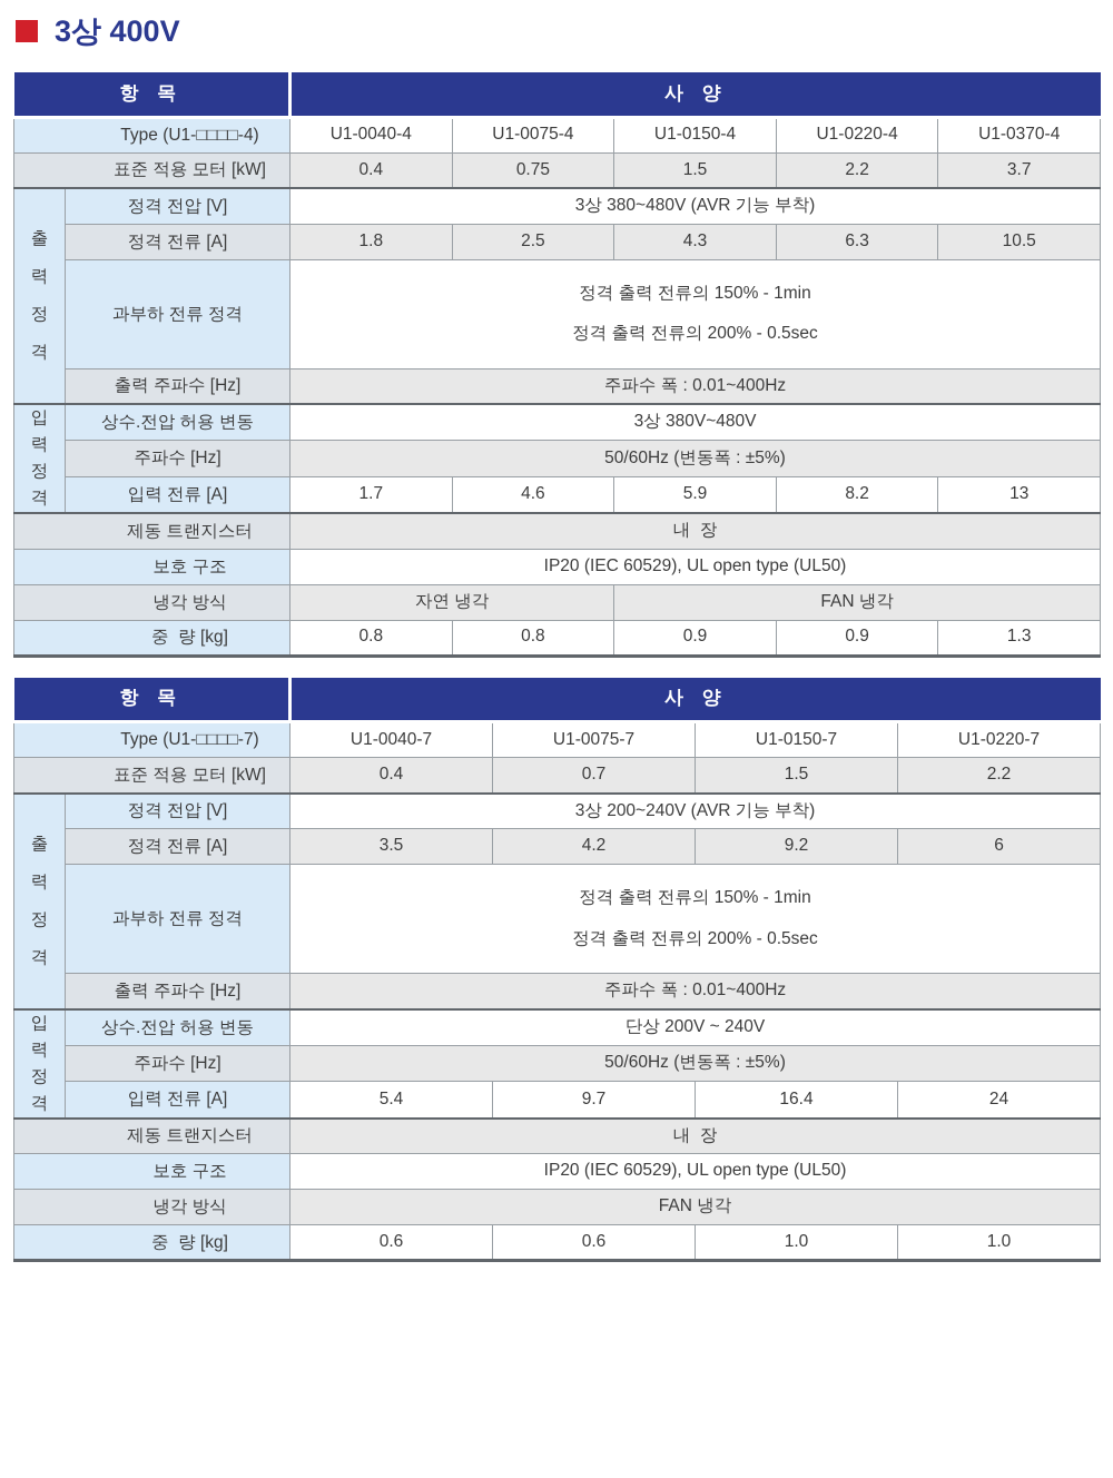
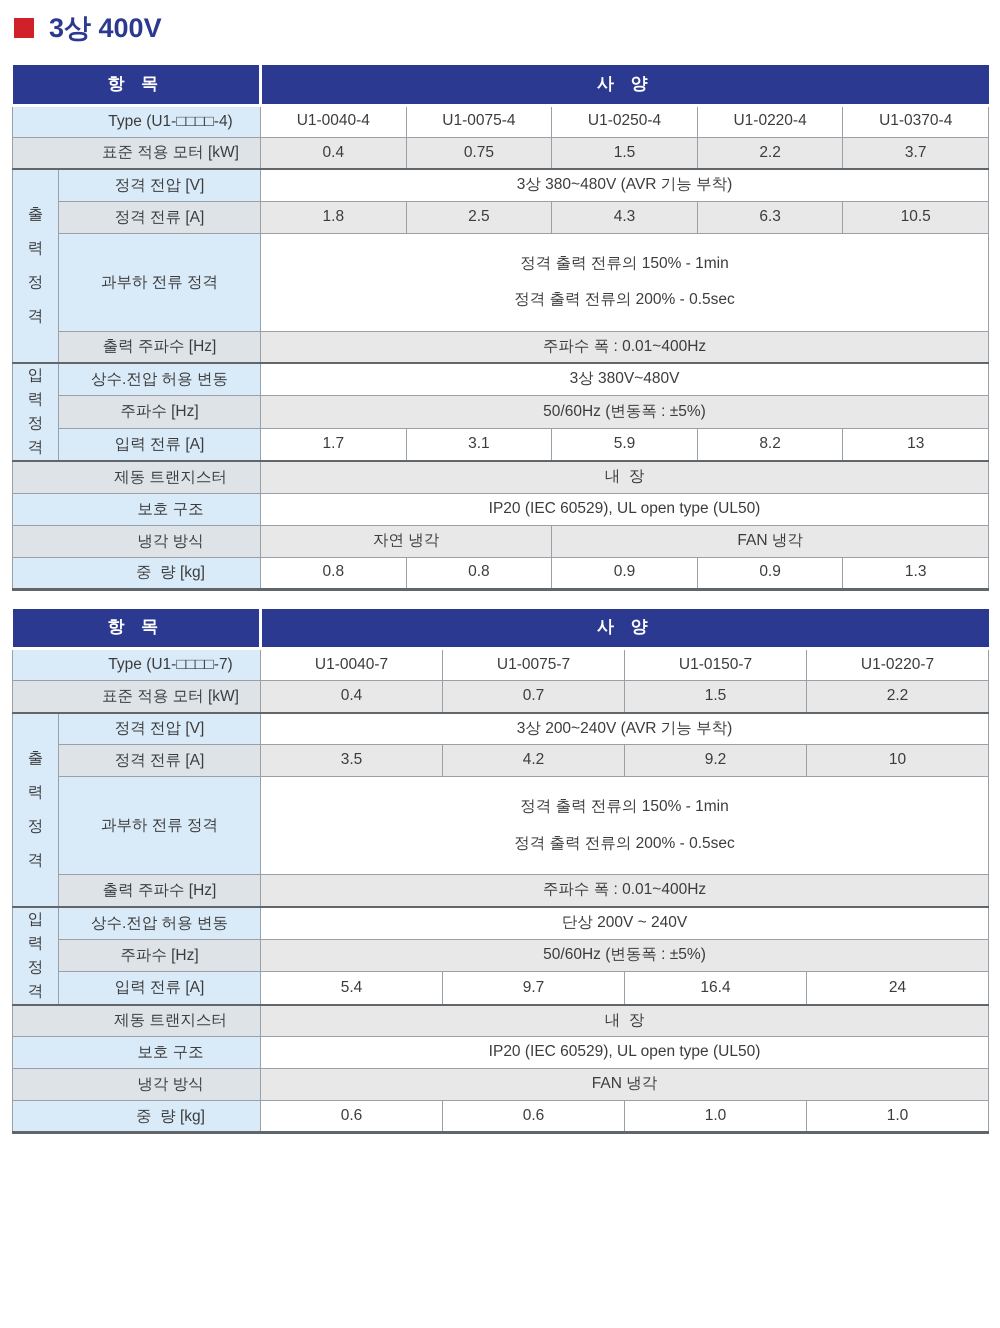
  3상 400V
  항 목	사 양
- Type (U1-□□□□-4)	U1-0040-4	U1-0075-4	U1-0150-4	U1-0220-4	U1-0370-4
+ Type (U1-□□□□-4)	U1-0040-4	U1-0075-4	U1-0250-4	U1-0220-4	U1-0370-4
  표준 적용 모터 [kW]	0.4	0.75	1.5	2.2	3.7
  출 력 정 격	정격 전압 [V]	3상 380~480V (AVR 기능 부착)
  정격 전류 [A]	1.8	2.5	4.3	6.3	10.5
  과부하 전류 정격	정격 출력 전류의 150% - 1min 정격 출력 전류의 200% - 0.5sec
  출력 주파수 [Hz]	주파수 폭 : 0.01~400Hz
  입 력 정 격	상수.전압 허용 변동	3상 380V~480V
  주파수 [Hz]	50/60Hz (변동폭 : ±5%)
- 입력 전류 [A]	1.7	4.6	5.9	8.2	13
+ 입력 전류 [A]	1.7	3.1	5.9	8.2	13
  제동 트랜지스터	내 장
  보호 구조	IP20 (IEC 60529), UL open type (UL50)
  냉각 방식	자연 냉각	FAN 냉각
  중 량 [kg]	0.8	0.8	0.9	0.9	1.3
  항 목	사 양
  Type (U1-□□□□-7)	U1-0040-7	U1-0075-7	U1-0150-7	U1-0220-7
  표준 적용 모터 [kW]	0.4	0.7	1.5	2.2
  출 력 정 격	정격 전압 [V]	3상 200~240V (AVR 기능 부착)
- 정격 전류 [A]	3.5	4.2	9.2	6
+ 정격 전류 [A]	3.5	4.2	9.2	10
  과부하 전류 정격	정격 출력 전류의 150% - 1min 정격 출력 전류의 200% - 0.5sec
  출력 주파수 [Hz]	주파수 폭 : 0.01~400Hz
  입 력 정 격	상수.전압 허용 변동	단상 200V ~ 240V
  주파수 [Hz]	50/60Hz (변동폭 : ±5%)
  입력 전류 [A]	5.4	9.7	16.4	24
  제동 트랜지스터	내 장
  보호 구조	IP20 (IEC 60529), UL open type (UL50)
  냉각 방식	FAN 냉각
  중 량 [kg]	0.6	0.6	1.0	1.0
